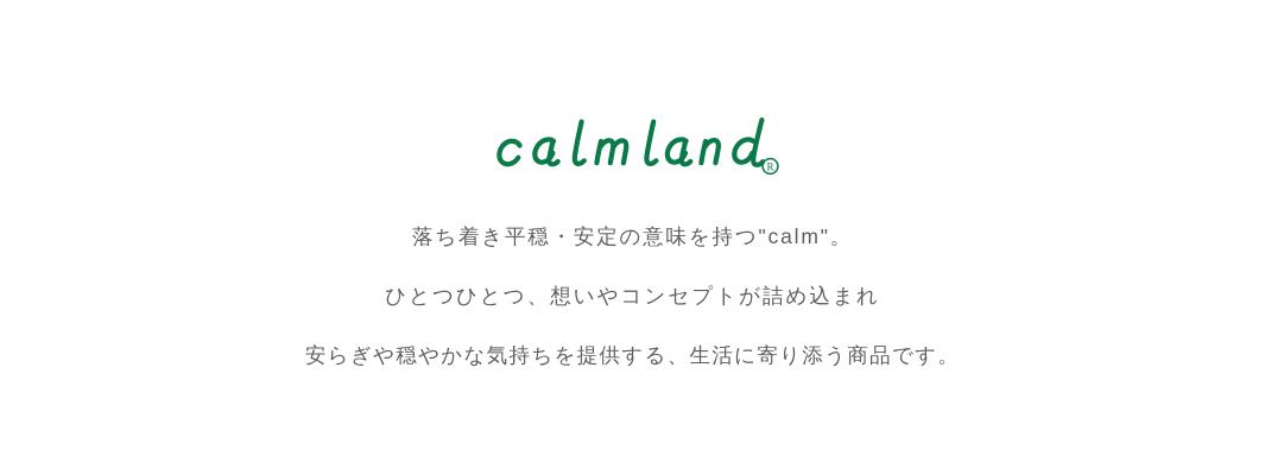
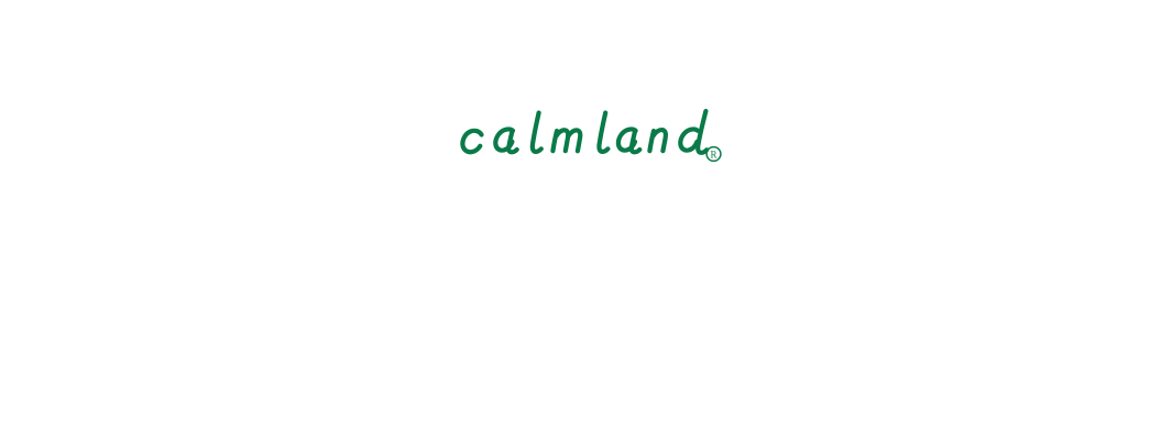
  R
- 落ち着き平穏・安定の意味を持つ"calm"。
- ひとつひとつ、想いやコンセプトが詰め込まれ
- 安らぎや穏やかな気持ちを提供する、生活に寄り添う商品です。
